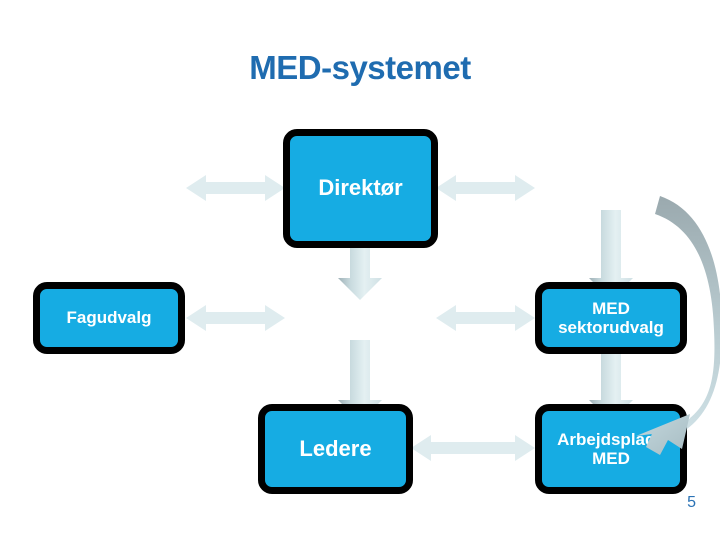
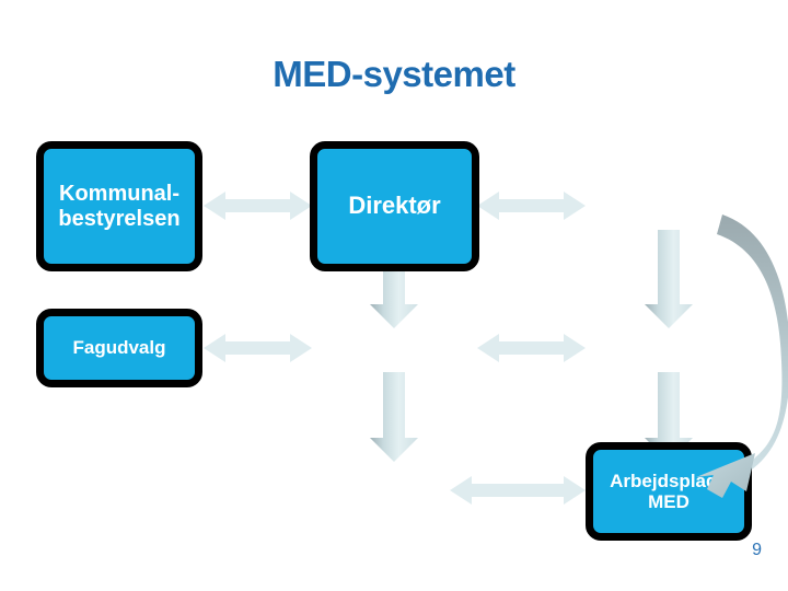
  MED-systemet
+ Kommunal-bestyrelsen
  Direktør
  Fagudvalg
- MED sektorudvalg
- Ledere
  Arbejdspla MED
- 5
+ 9
